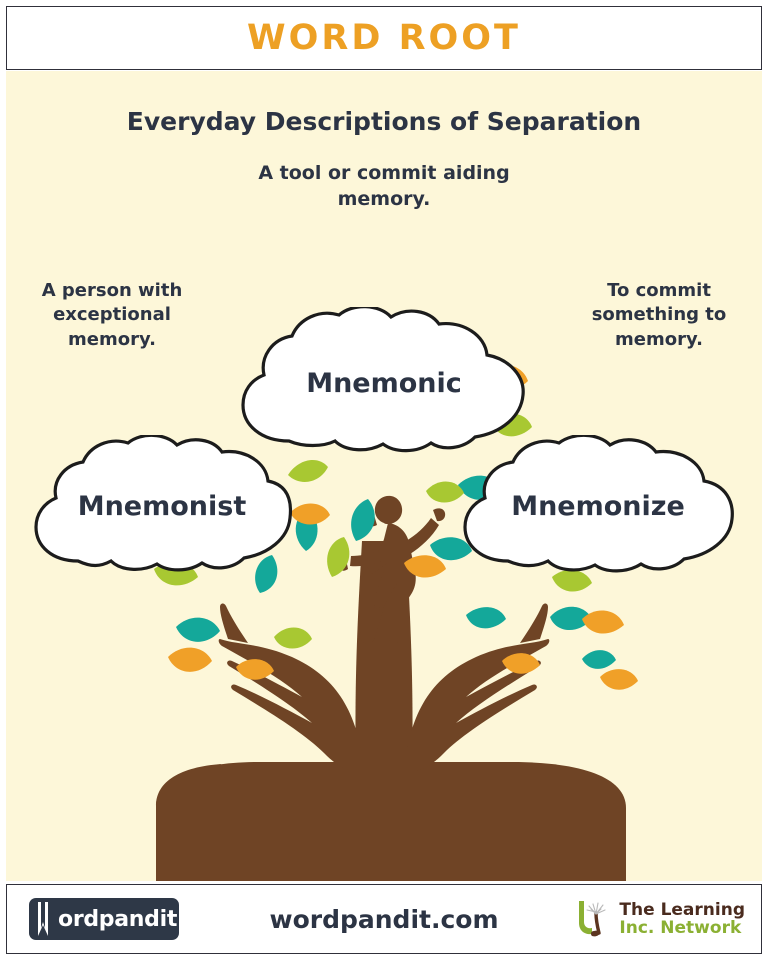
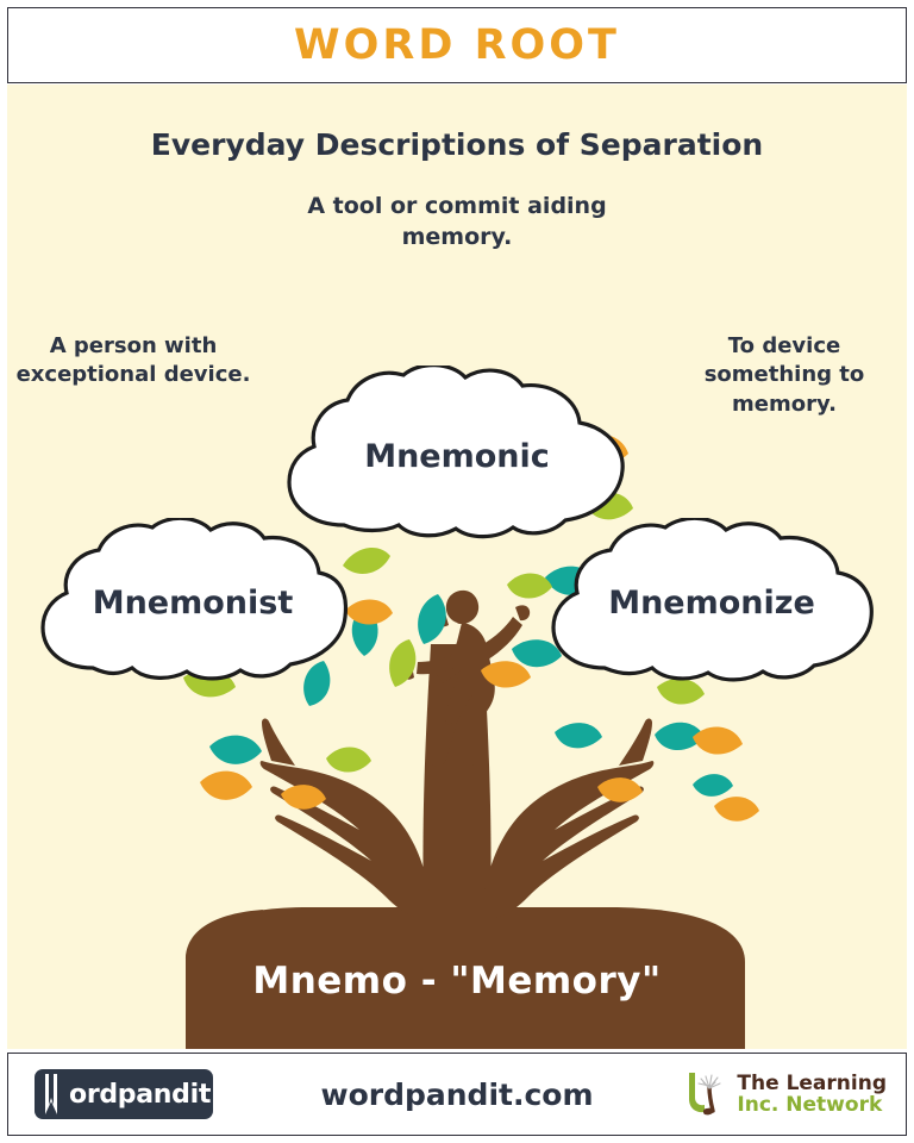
  WORD ROOT
  Everyday Descriptions of Separation
  A tool or commit aiding memory.
- A person with exceptional memory.
+ A person with exceptional device.
- To commit something to memory.
+ To device something to memory.
  Mnemonic
  Mnemonist
  Mnemonize
+ Mnemo - "Memory"
  ordpandit
  wordpandit.com
  The Learning
  Inc. Network
